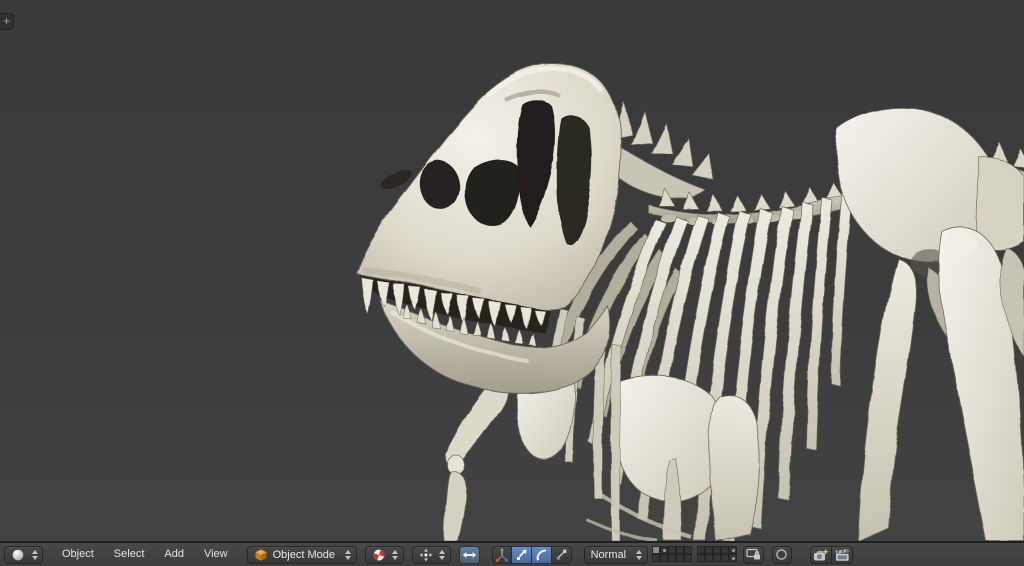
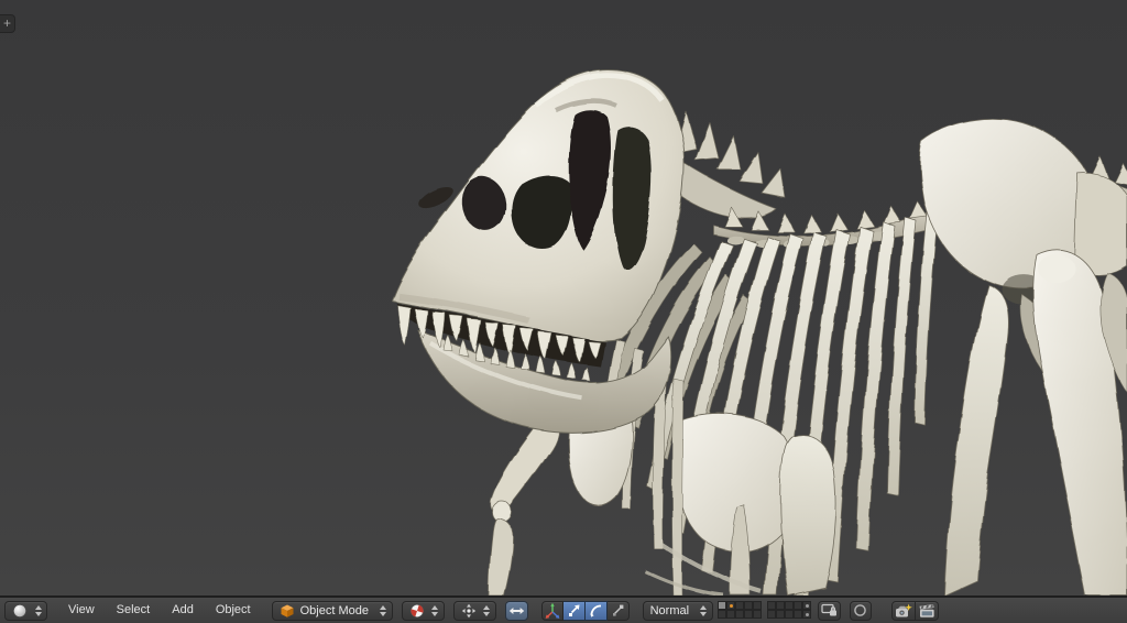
  +
- Object
+ View
  Select
  Add
- View
+ Object
  Object Mode
  Normal
